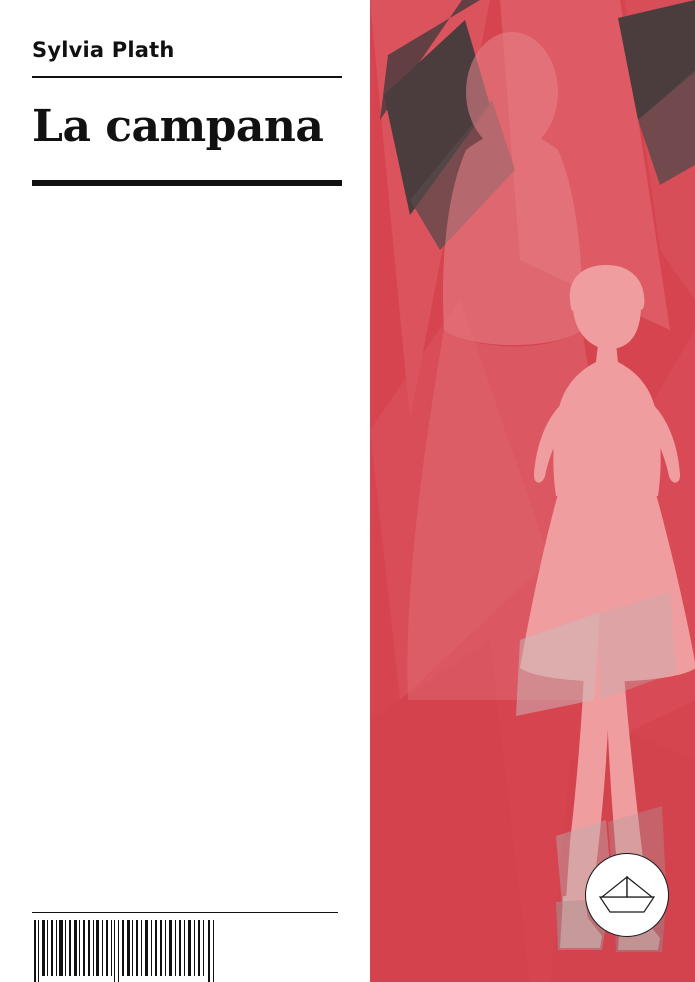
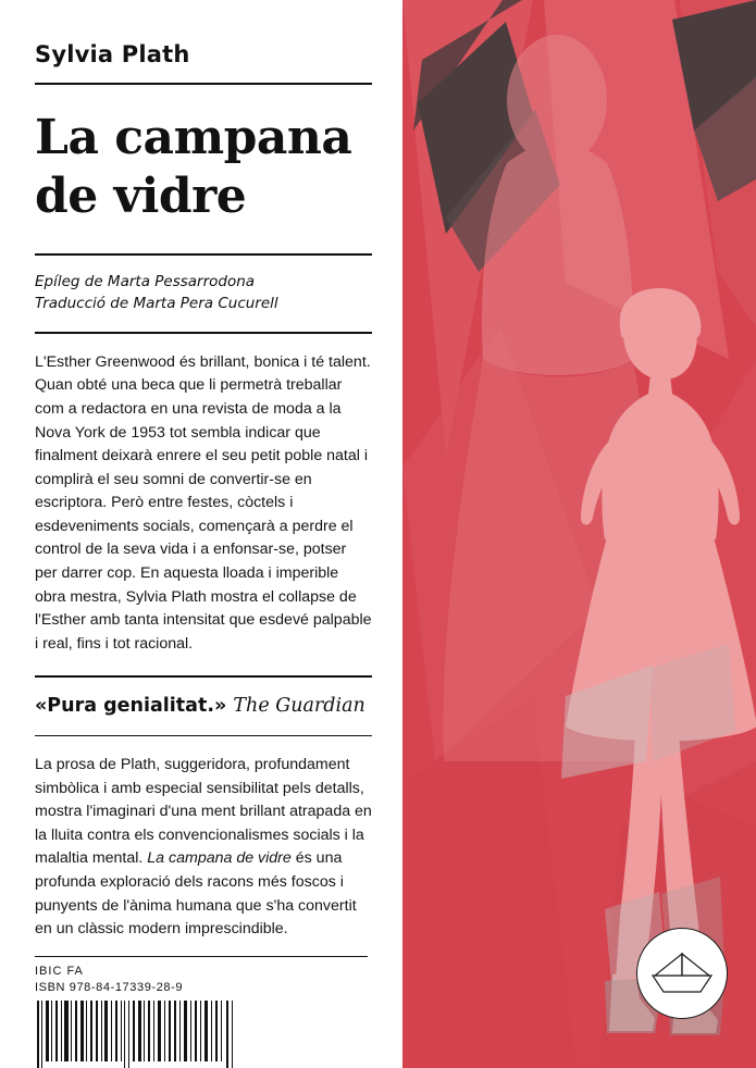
  Sylvia Plath
  La campana
+ de vidre
+ Epíleg de Marta Pessarrodona
+ Traducció de Marta Pera Cucurell
+ L'Esther Greenwood és brillant, bonica i té talent. Quan obté una beca que li permetrà treballar com a redactora en una revista de moda a la Nova York de 1953 tot sembla indicar que finalment deixarà enrere el seu petit poble natal i complirà el seu somni de convertir-se en escriptora. Però entre festes, còctels i esdeveniments socials, començarà a perdre el control de la seva vida i a enfonsar-se, potser per darrer cop. En aquesta lloada i imperible obra mestra, Sylvia Plath mostra el collapse de l'Esther amb tanta intensitat que esdevé palpable i real, fins i tot racional.
+ «Pura genialitat.» The Guardian
+ La prosa de Plath, suggeridora, profundament simbòlica i amb especial sensibilitat pels detalls, mostra l'imaginari d'una ment brillant atrapada en la lluita contra els convencionalismes socials i la malaltia mental. La campana de vidre és una profunda exploració dels racons més foscos i punyents de l'ànima humana que s'ha convertit en un clàssic modern imprescindible.
+ IBIC FA
+ ISBN 978-84-17339-28-9
